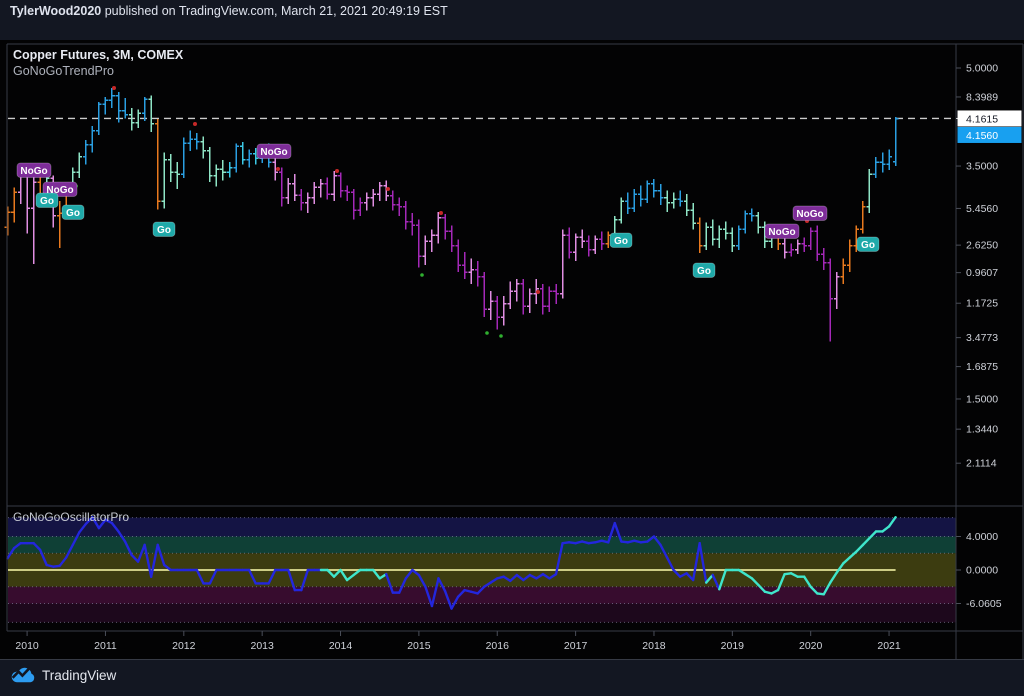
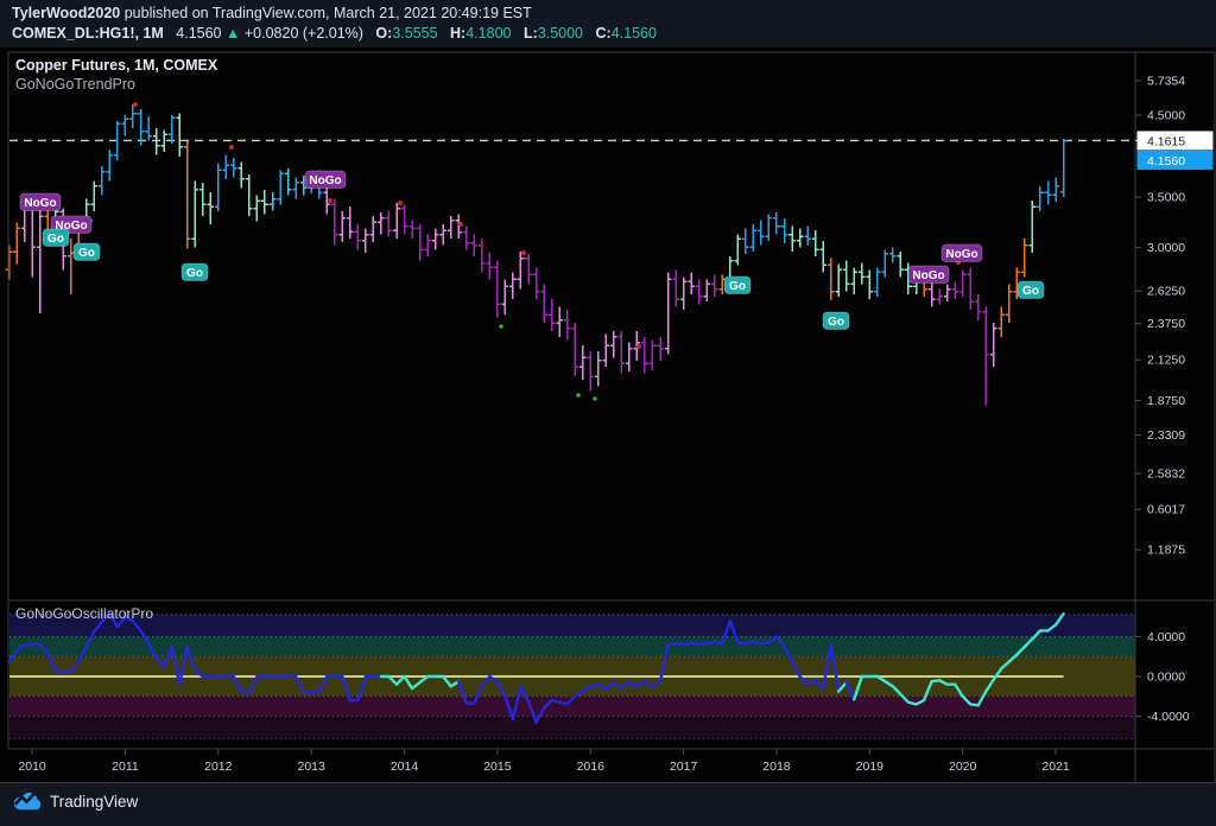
  NoGo
  NoGo
  Go
  Go
  Go
  NoGo
  Go
  Go
  NoGo
  NoGo
  Go
- 5.0000
+ 5.7354
- 8.3989
+ 4.5000
  3.5000
- 5.4560
+ 3.0000
  2.6250
- 0.9607
+ 2.3750
- 1.1725
+ 2.1250
- 3.4773
+ 1.8750
- 1.6875
+ 2.3309
- 1.5000
+ 2.5832
- 1.3440
+ 0.6017
- 2.1114
+ 1.1875
  4.1615
  4.1560
  4.0000
  0.0000
- -6.0605
+ -4.0000
  2010
  2011
  2012
  2013
  2014
  2015
  2016
  2017
  2018
  2019
  2020
  2021
  TylerWood2020 published on TradingView.com, March 21, 2021 20:49:19 EST
+ COMEX_DL:HG1!, 1M 4.1560 ▲ +0.0820 (+2.01%) O:3.5555 H:4.1800 L:3.5000 C:4.1560
- Copper Futures, 3M, COMEX
+ Copper Futures, 1M, COMEX
  GoNoGoTrendPro
  GoNoGoOscillatorPro
  TradingView
